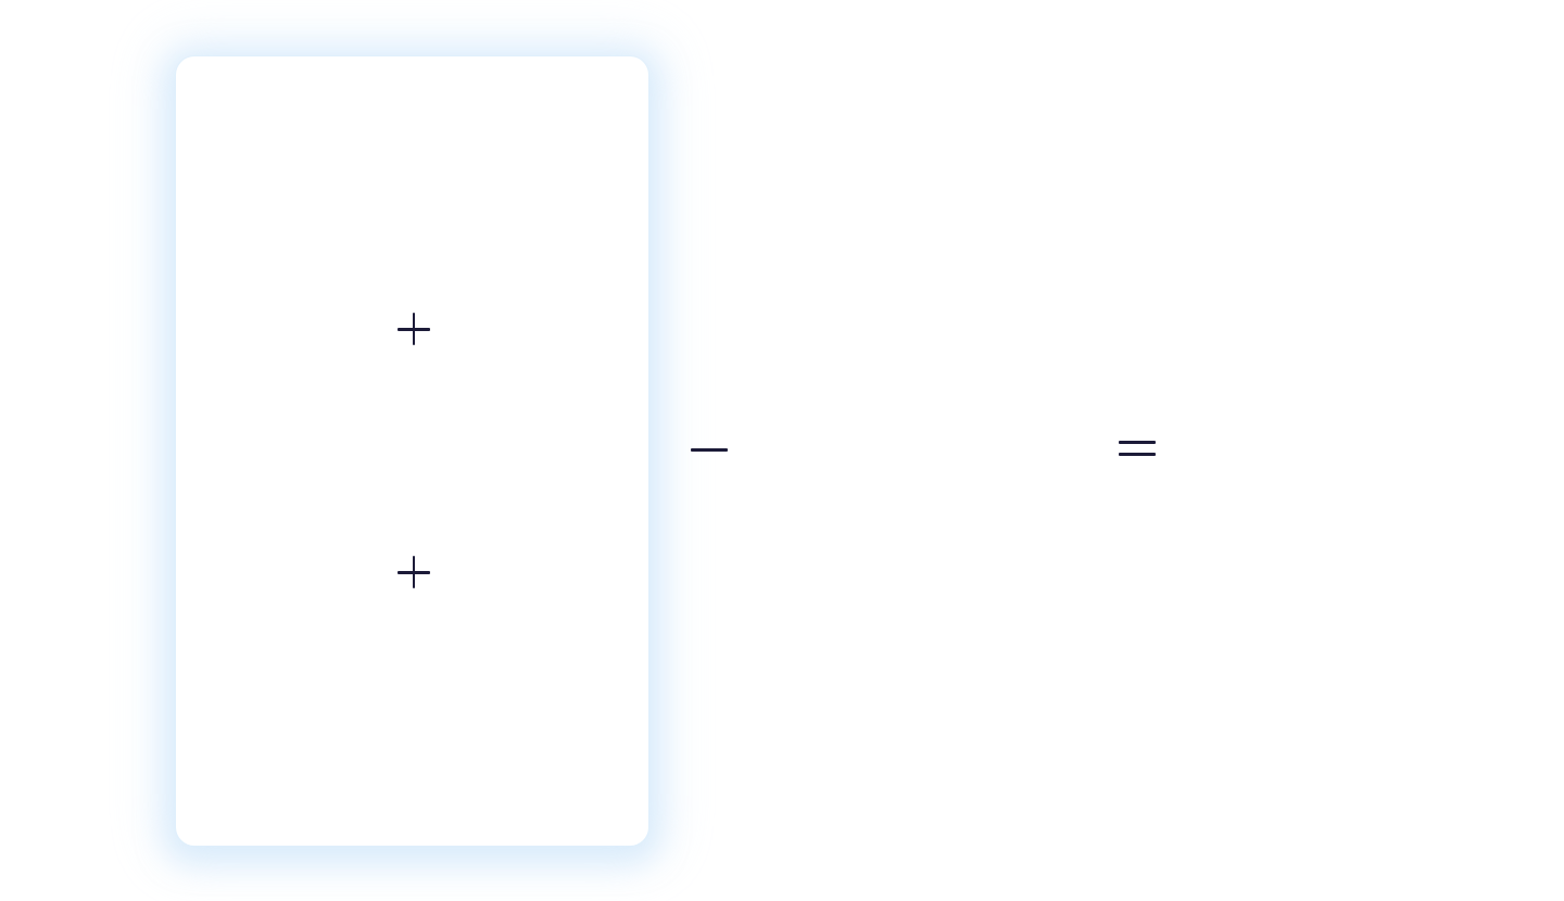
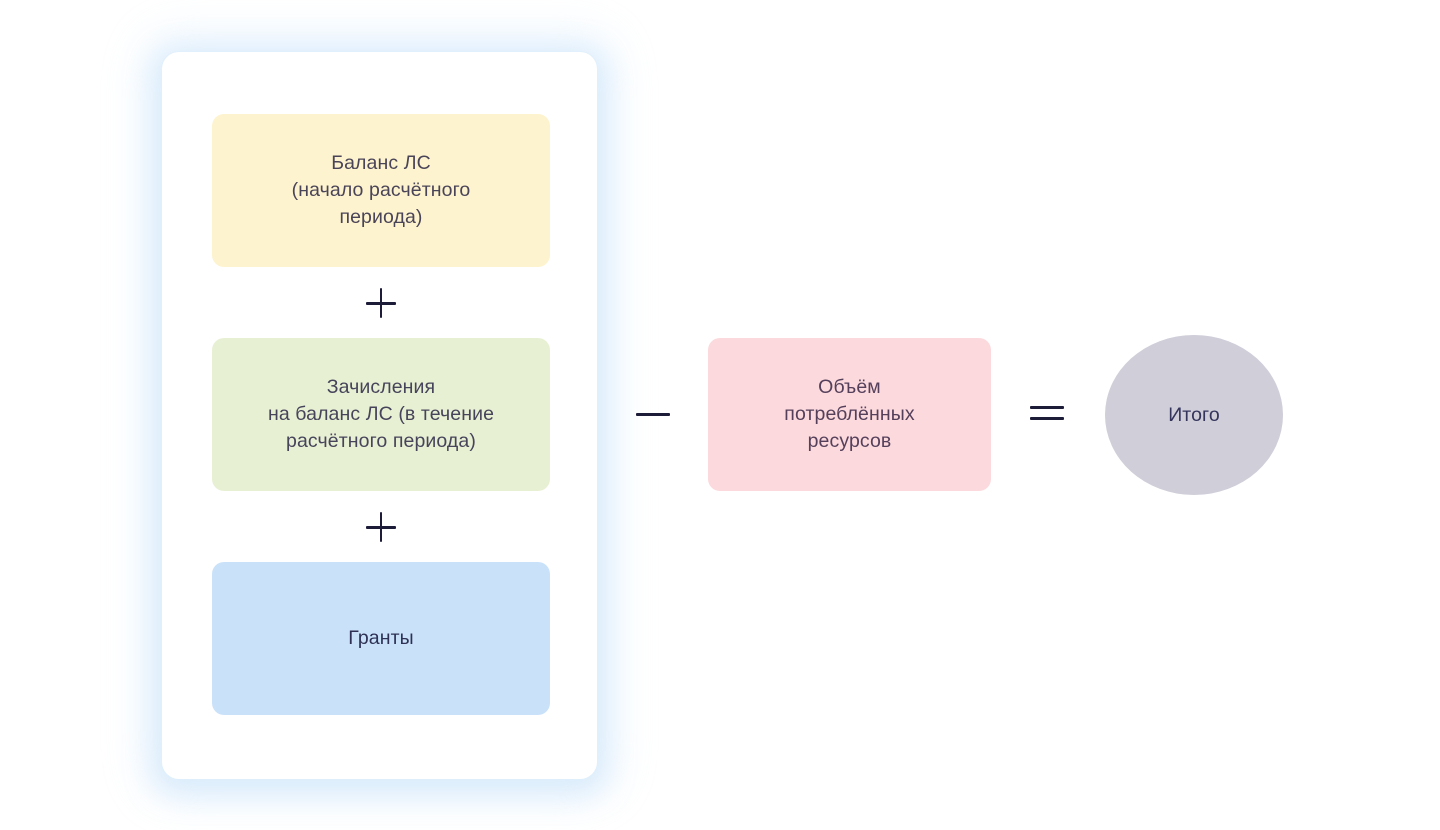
+ Баланс ЛС
+ (начало расчётного
+ периода)
+ Зачисления
+ на баланс ЛС (в течение
+ расчётного периода)
+ Гранты
+ Объём
+ потреблённых
+ ресурсов
+ Итого
